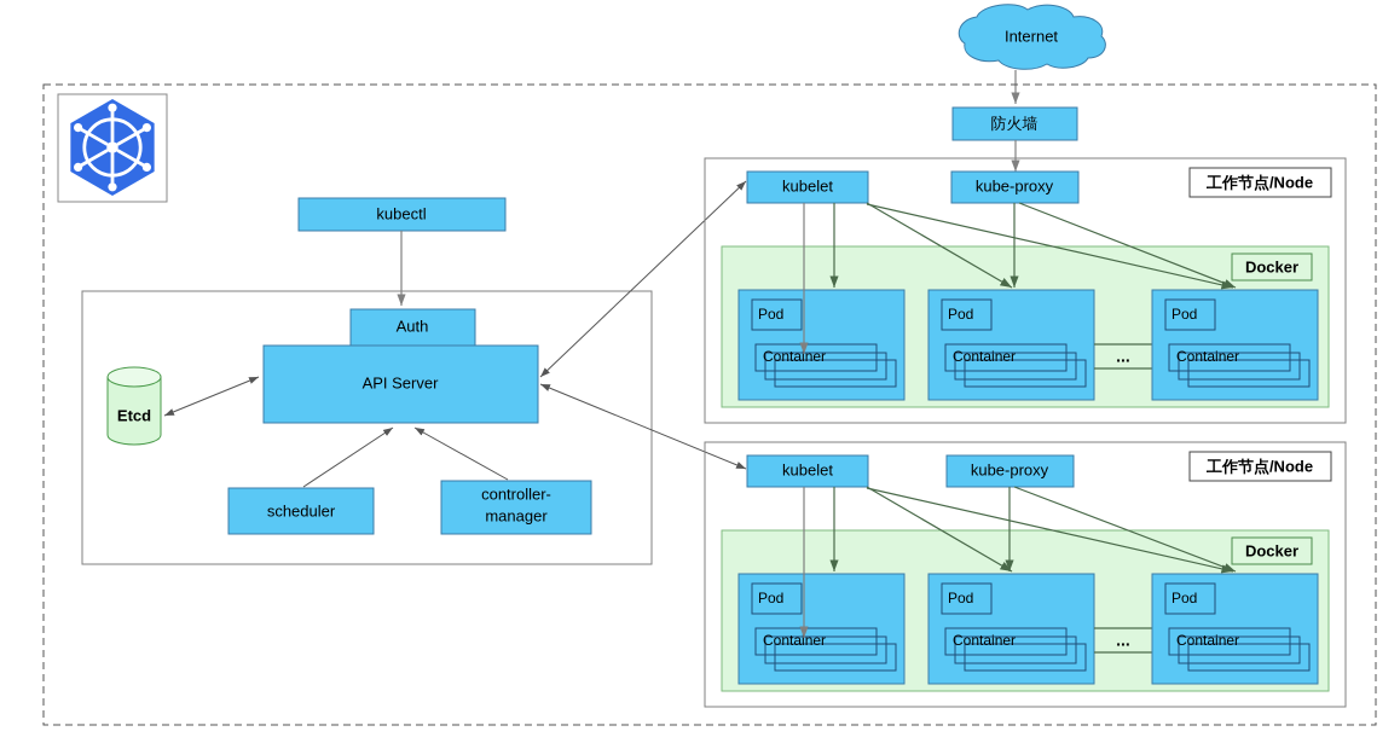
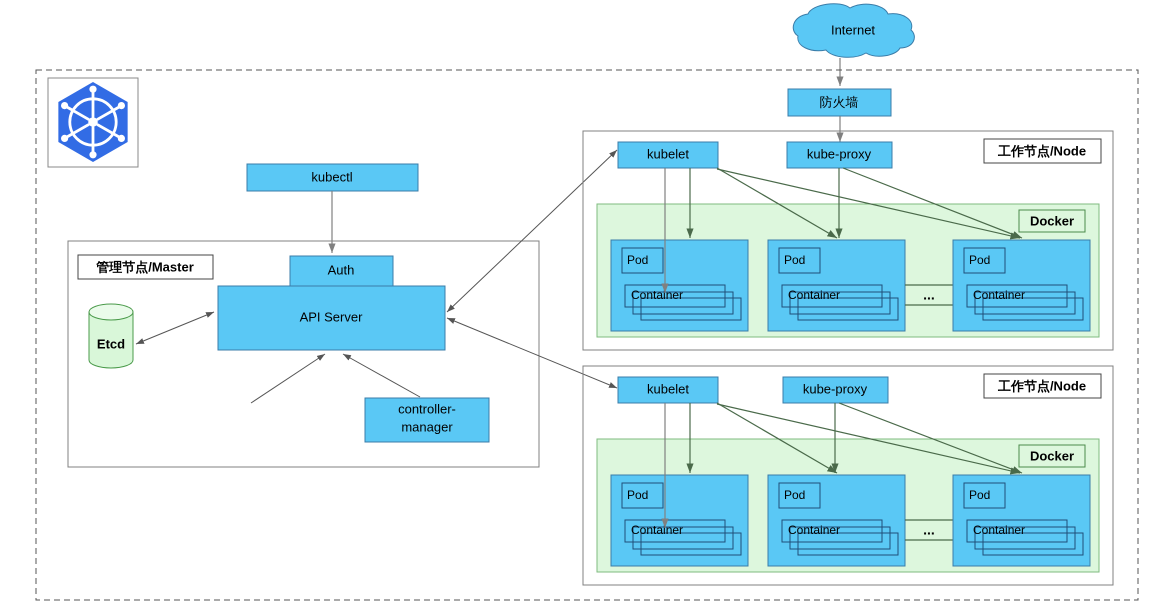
  Internet
  防火墙
  kubectl
+ 管理节点/Master
  Auth
  API Server
  Etcd
- scheduler
  controller-
  manager
  工作节点/Node
  kubelet
  kube-proxy
  Docker
  Pod
  Container
  Pod
  Container
  ...
  Pod
  Container
  工作节点/Node
  kubelet
  kube-proxy
  Docker
  Pod
  Container
  Pod
  Container
  ...
  Pod
  Container
